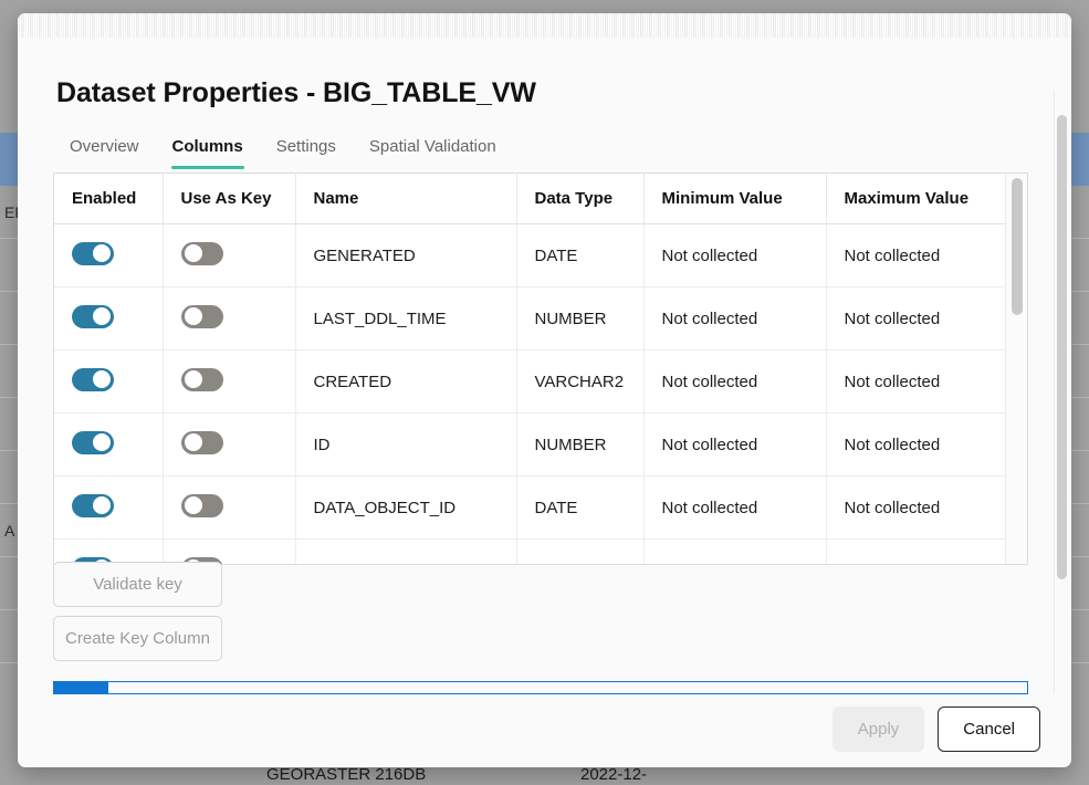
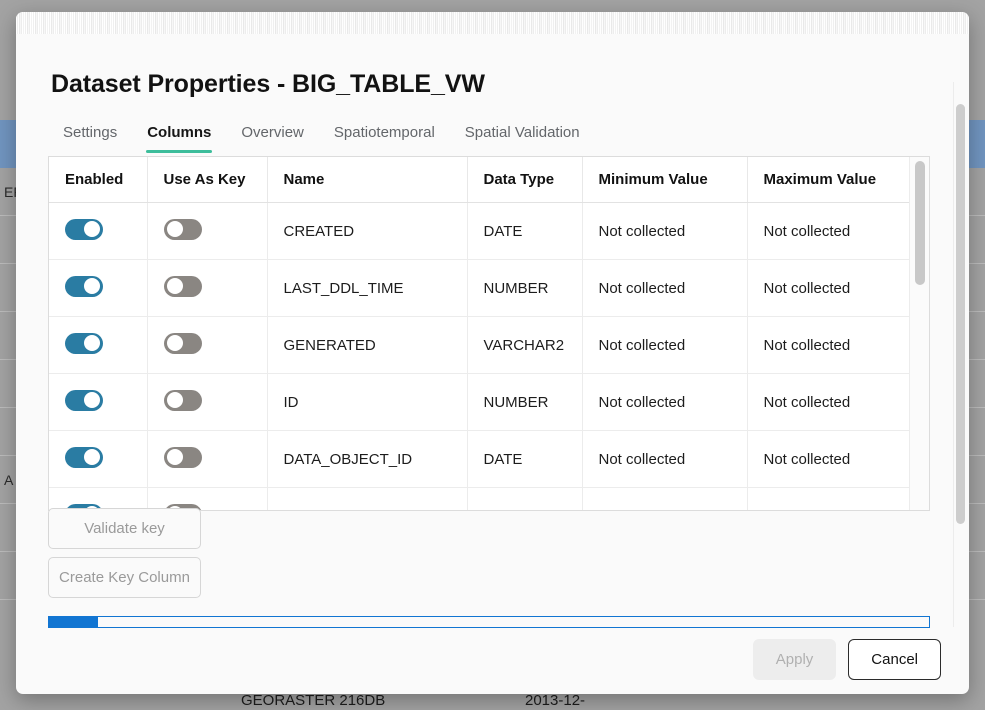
  A
  GEORASTER 216DB
- 2022-12-
+ 2013-12-
  Dataset Properties - BIG_TABLE_VW
- Overview
+ Settings
  Columns
- Settings
+ Overview
+ Spatiotemporal
  Spatial Validation
  Enabled	Use As Key	Name	Data Type	Minimum Value	Maximum Value
- 		GENERATED	DATE	Not collected	Not collected
+ 		CREATED	DATE	Not collected	Not collected
  		LAST_DDL_TIME	NUMBER	Not collected	Not collected
- 		CREATED	VARCHAR2	Not collected	Not collected
+ 		GENERATED	VARCHAR2	Not collected	Not collected
  		ID	NUMBER	Not collected	Not collected
  		DATA_OBJECT_ID	DATE	Not collected	Not collected
  Validate key
  Create Key Column
  Apply
  Cancel
